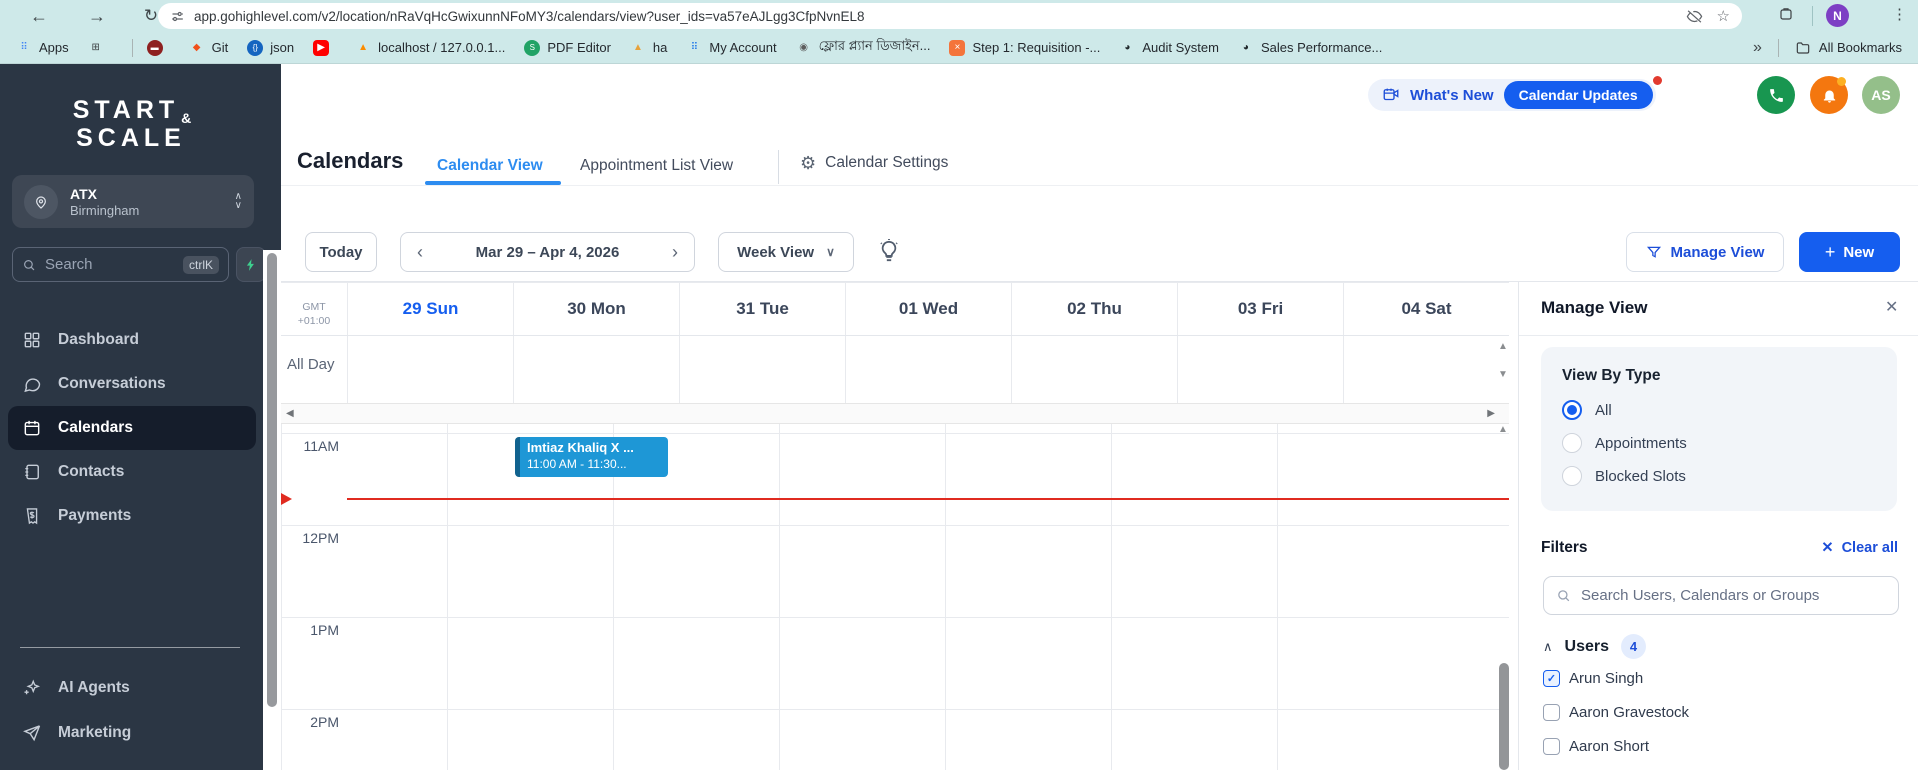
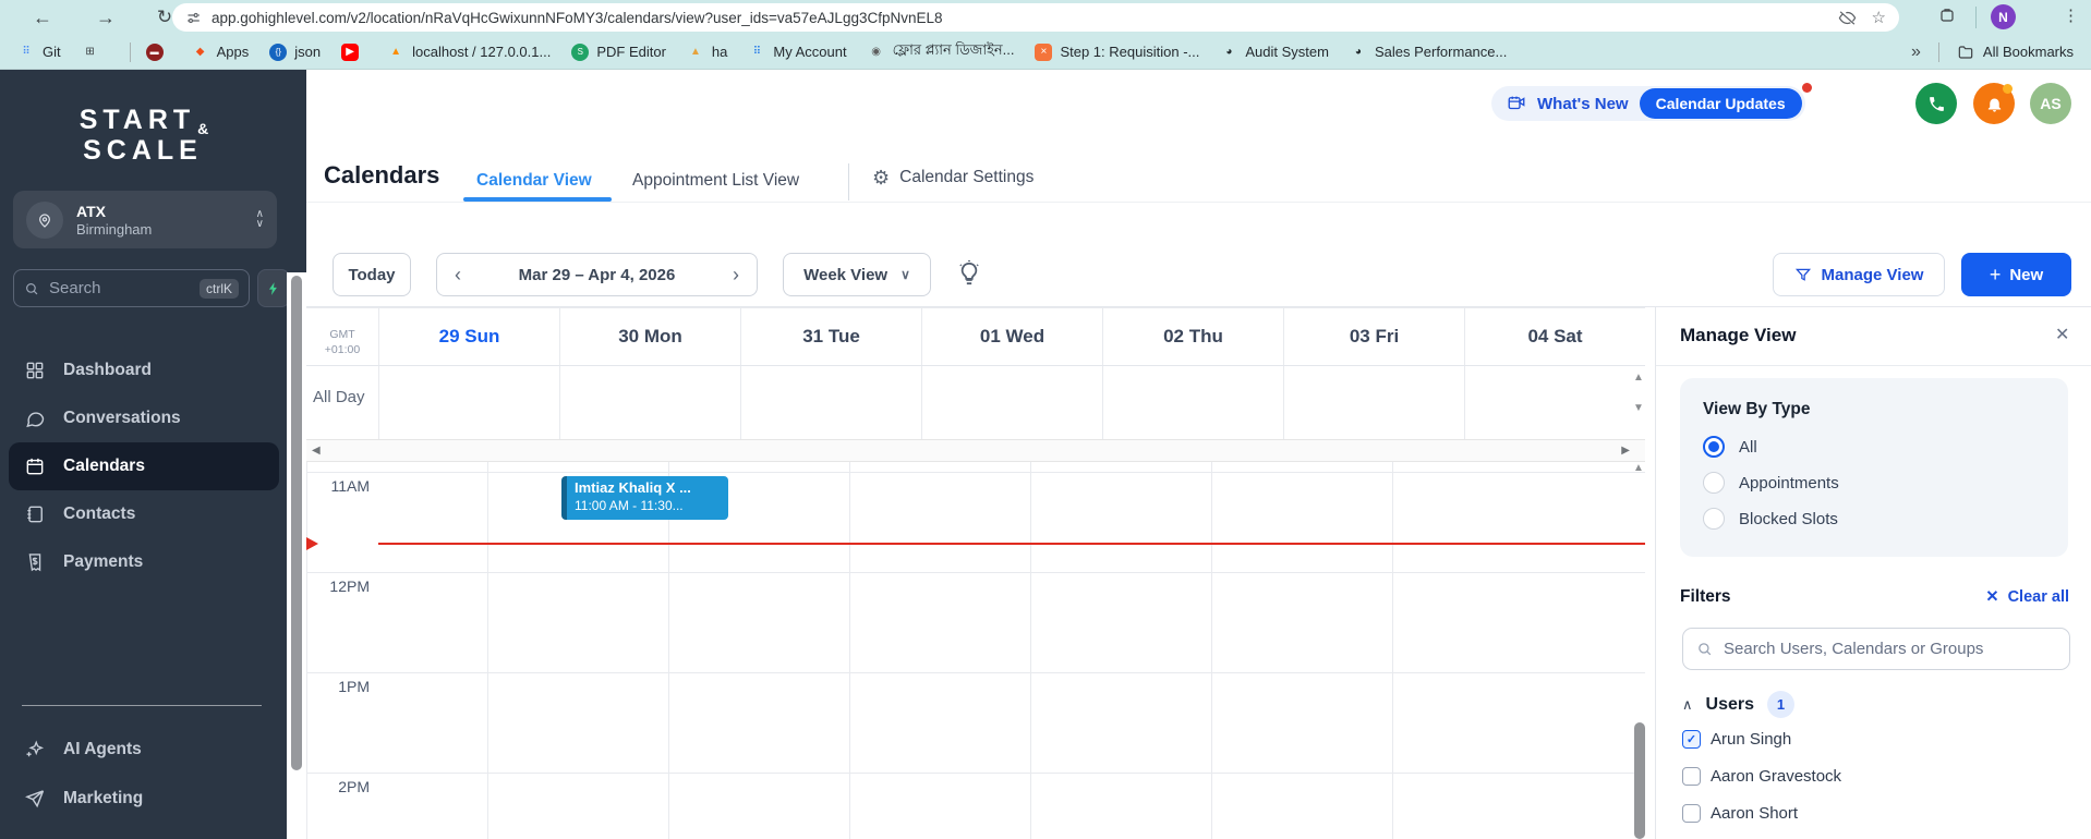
  ←
  →
  ↻
  app.gohighlevel.com/v2/location/nRaVqHcGwixunnNFoMY3/calendars/view?user_ids=va57eAJLgg3CfpNvnEL8
  ☆
  N
  ⋮
  ⠿
- Apps
+ Git
  ⊞
  ▬
  ◆
- Git
+ Apps
  {}
  json
  ▶
  ▲
  localhost / 127.0.0.1...
  S
  PDF Editor
  ▲
  ha
  ⠿
  My Account
  ◉
  ফ্লোর প্ল্যান ডিজাইন...
  ×
  Step 1: Requisition -...
  ◕
  Audit System
  ◕
  Sales Performance...
  »
  All Bookmarks
  START &
  SCALE
  ATX
  Birmingham
  ∧
  ∨
  Search
  ctrlK
  Dashboard
  Conversations
  Calendars
  Contacts
  Payments
  AI Agents
  Marketing
  Calendars
  Calendar View
  Appointment List View
  ⚙
  Calendar Settings
  What's New
  Calendar Updates
  AS
  Today
  ‹
  Mar 29 – Apr 4, 2026
  ›
  Week View
  ∨
  Manage View
  +
  New
  GMT
  +01:00
  29 Sun
  30 Mon
  31 Tue
  01 Wed
  02 Thu
  03 Fri
  04 Sat
  All Day
  ◀
  ▶
  11AM
  12PM
  1PM
  2PM
  Imtiaz Khaliq X ...
  11:00 AM - 11:30...
  ▲
  ▼
  ▲
  Manage View
  ✕
  View By Type
  All
  Appointments
  Blocked Slots
  Filters
  ✕
  Clear all
  Search Users, Calendars or Groups
  ∧
  Users
- 4
+ 1
  ✓
  Arun Singh
  Aaron Gravestock
  Aaron Short
